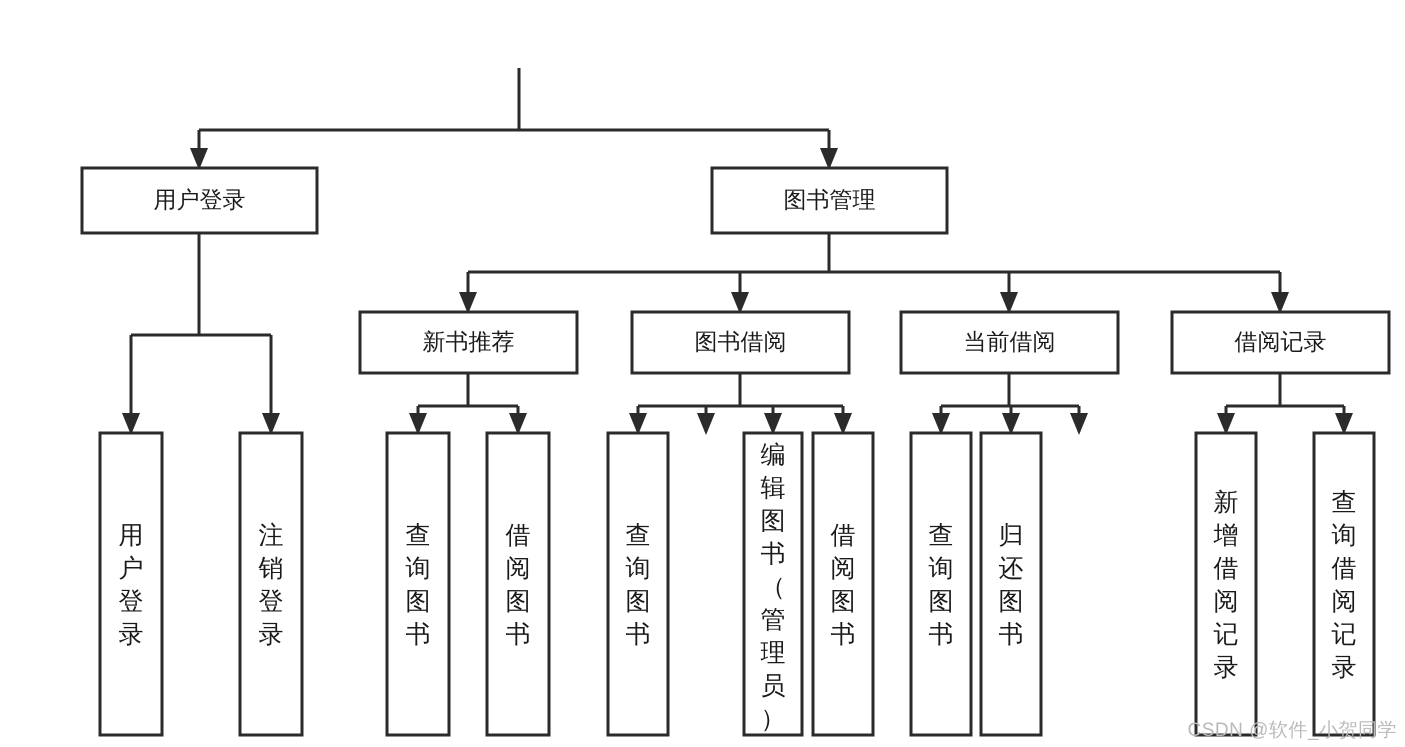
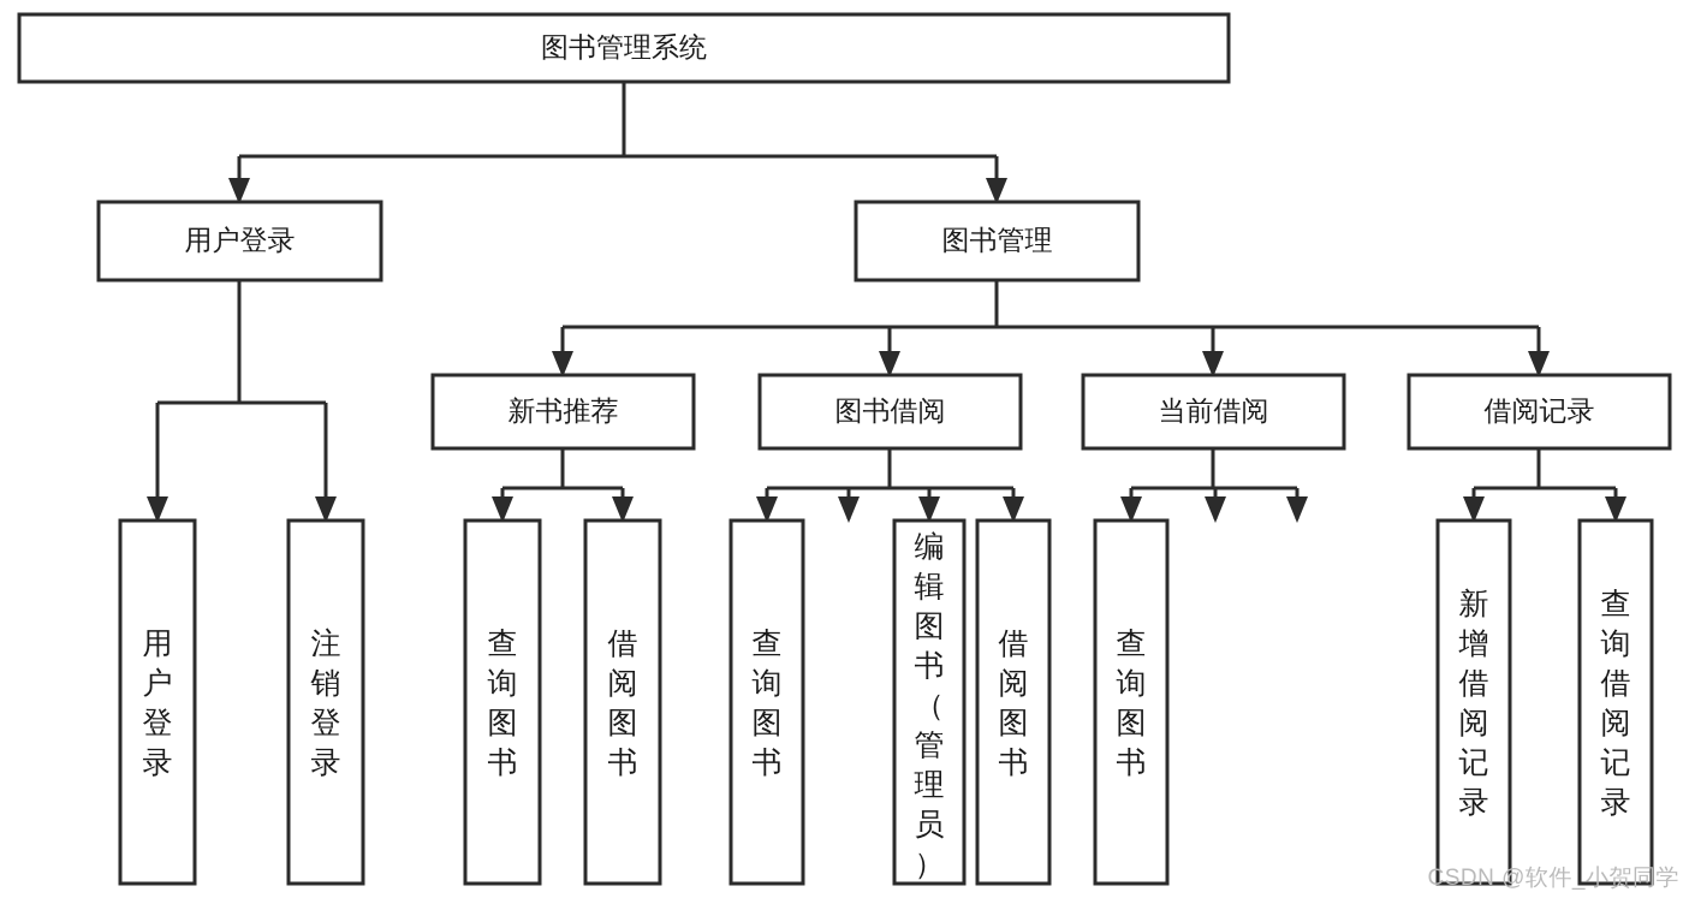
+ 图书管理系统
  用户登录
  图书管理
  新书推荐
  图书借阅
  当前借阅
  借阅记录
  用户登录
  注销登录
  查询图书
  借阅图书
  查询图书
  编辑图书（管理员）
  借阅图书
  查询图书
- 归还图书
  新增借阅记录
  查询借阅记录
  CSDN @软件_小贺同学
